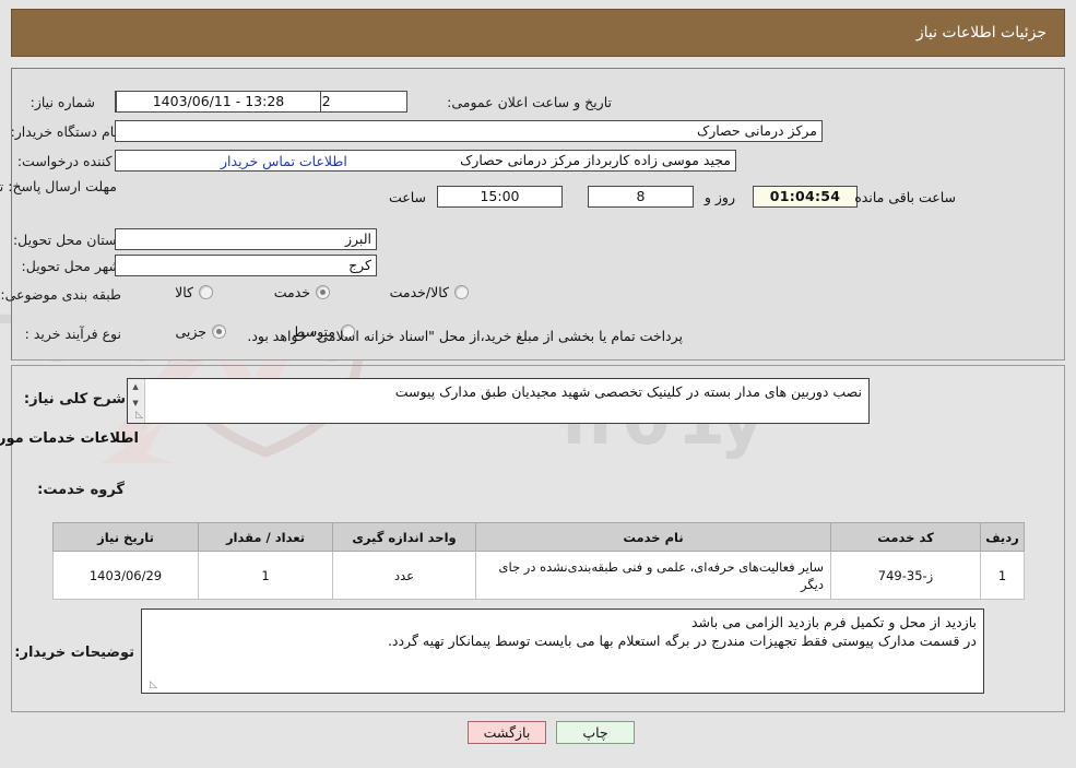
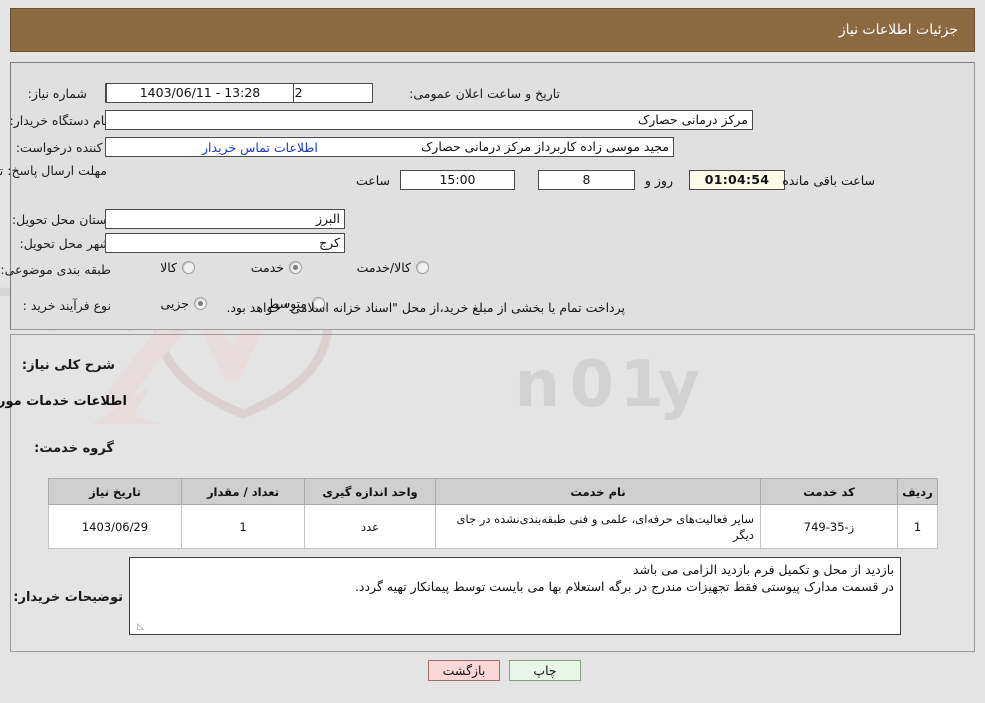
  جزئیات اطلاعات نیاز
  شماره نیاز:
  تاریخ و ساعت اعلان عمومی:
  13:28 - 1403/06/11
  ام دستگاه خریدار:
  مرکز درمانی حصارک
  کننده درخواست:
  مجید موسی زاده کاربرداز مرکز درمانی حصارک
  اطلاعات تماس خریدار
  ساعت
  15:00
  8
  روز و
  01:04:54
  ساعت باقی مانده
  ستان محل تحویل:
  البرز
  هر محل تحویل:
  کرج
  طبقه بندی موضوعی:
  کالا
  خدمت
  کالا/خدمت
  نوع فرآیند خرید :
  جزیی
  متوسط
  پرداخت تمام یا بخشی از مبلغ خرید،از محل "اسناد خزانه اسلامی" خواهد بود.
  شرح کلی نیاز:
- نصب دوربین های مدار بسته در کلینیک تخصصی شهید مجیدیان طبق مدارک پیوست
  اطلاعات خدمات مور
  گروه خدمت:
  ردیف	کد خدمت	نام خدمت	واحد اندازه گیری	تعداد / مقدار	تاریخ نیاز
  1	ز-35-749	سایر فعالیت‌های حرفه‌ای، علمی و فنی طبقه‌بندی‌نشده در جای دیگر	عدد	1	1403/06/29
  توضیحات خریدار:
  بازدید از محل و تکمیل فرم بازدید الزامی می باشد
  در قسمت مدارک پیوستی فقط تجهیزات مندرج در برگه استعلام بها می بایست توسط پیمانکار تهیه گردد.
  چاپ
  بازگشت
